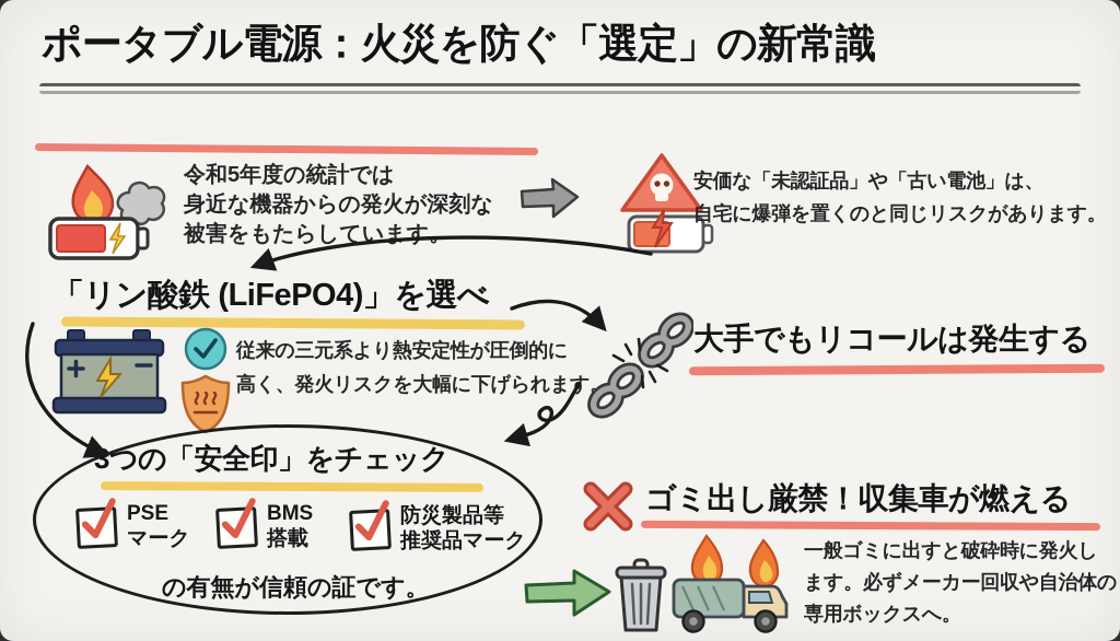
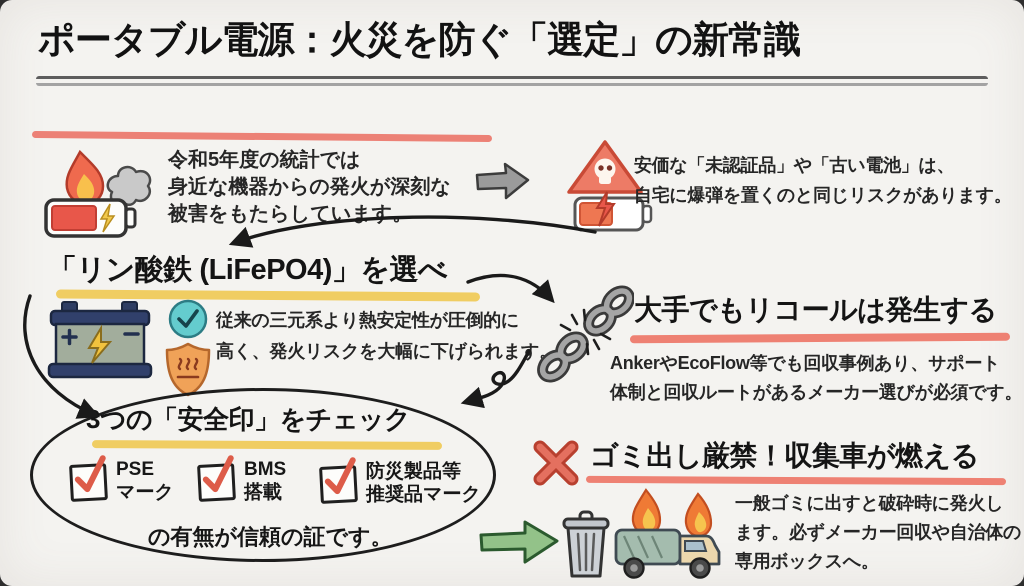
  ポータブル電源：火災を防ぐ「選定」の新常識
  令和5年度の統計では
  身近な機器からの発火が深刻な
  被害をもたらしています。
  安価な「未認証品」や「古い電池」は、
  自宅に爆弾を置くのと同じリスクがあります。
  「リン酸鉄 (LiFePO4)」を選べ
  従来の三元系より熱安定性が圧倒的に
  高く、発火リスクを大幅に下げられま。
  大手でもリコールは発生する
+ AnkerやEcoFlow等でも回収事例あり、サポート
+ 体制と回収ルートがあるメーカー選びが必須です。
  3つの「安全印」をチェック
  PSE
  マーク
  BMS
  搭載
  防災製品等
  推奨品マーク
  の有無が信頼の証です。
  ゴミ出し厳禁！収集車が燃える
  一般ゴミに出すと破砕時に発火し
  ます。必ずメーカー回収や自治体の
  専用ボックスへ。
